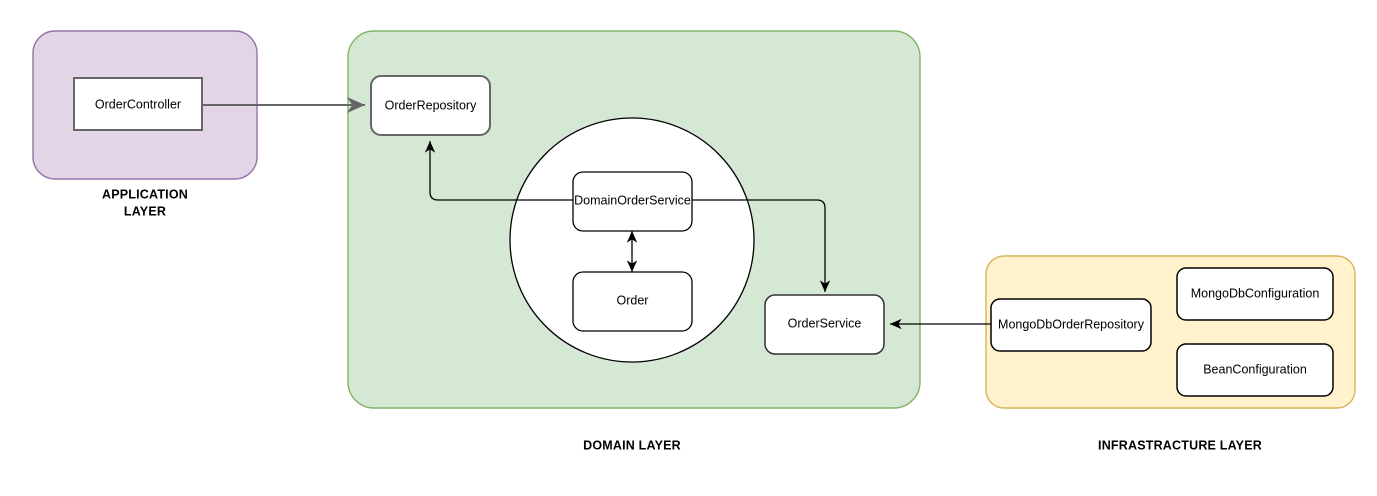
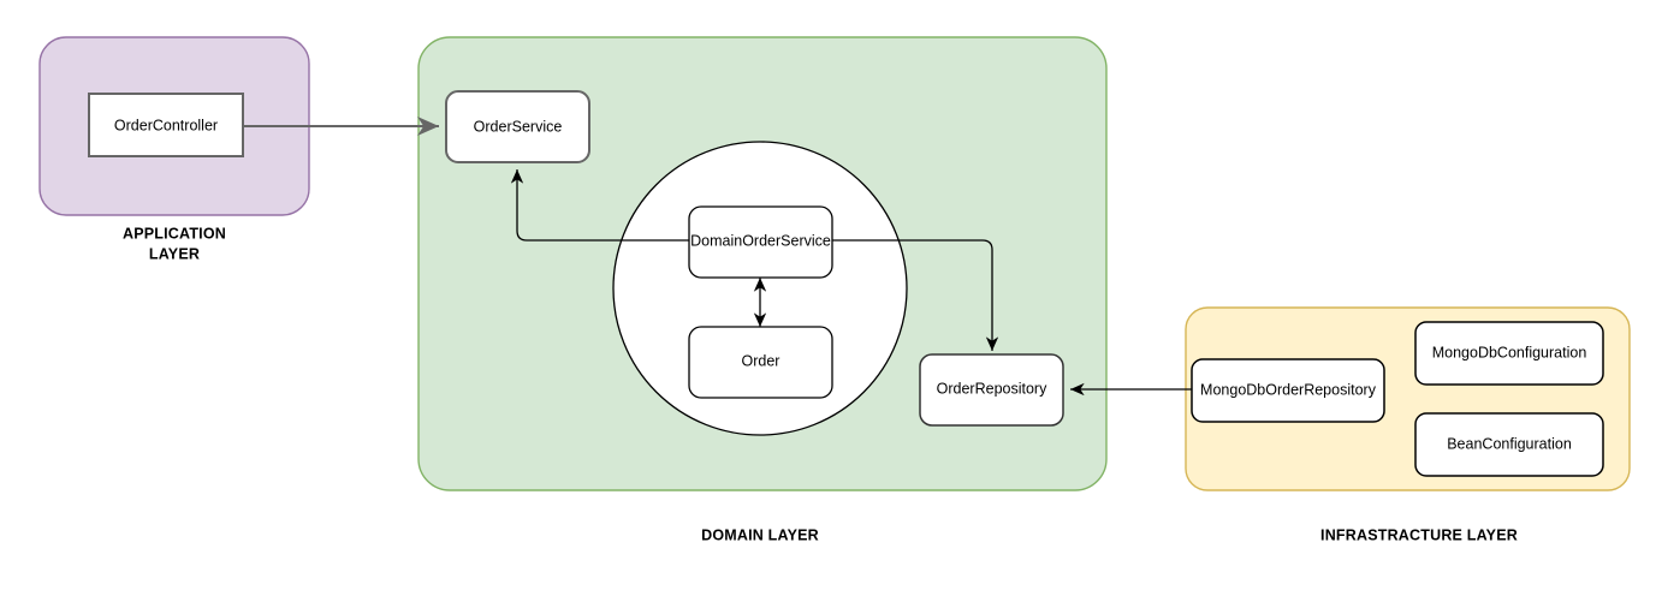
  OrderController
  APPLICATION
  LAYER
- OrderRepository
+ OrderService
  DomainOrderService
  Order
- OrderService
+ OrderRepository
  DOMAIN LAYER
  MongoDbOrderRepository
  MongoDbConfiguration
  BeanConfiguration
  INFRASTRACTURE LAYER
